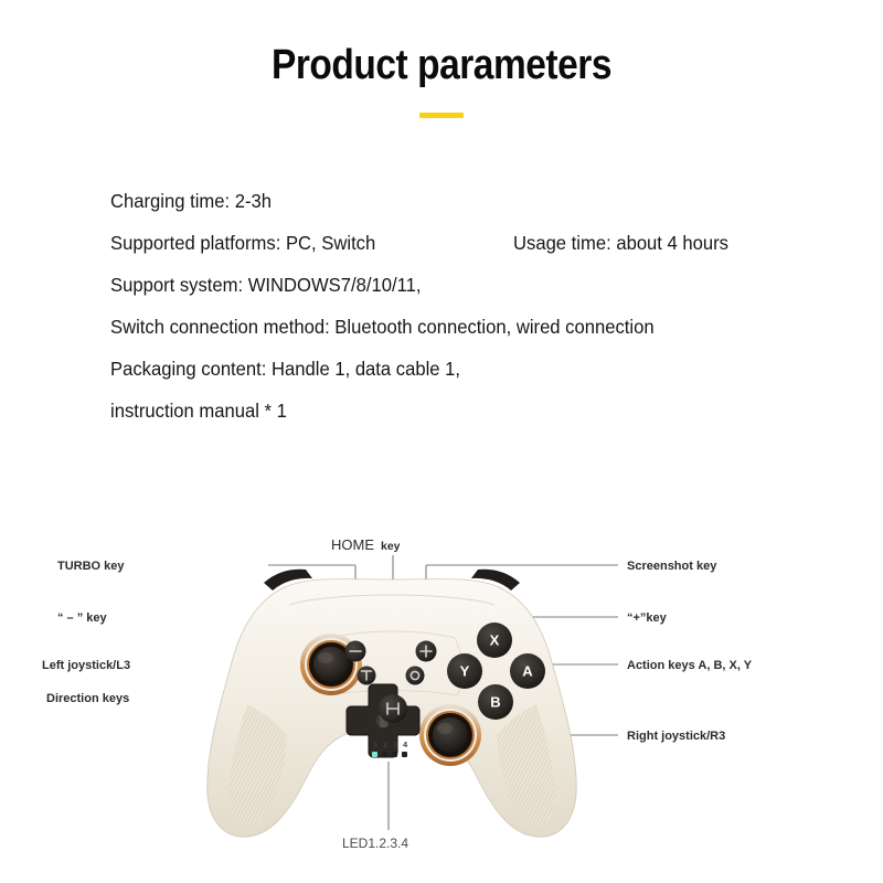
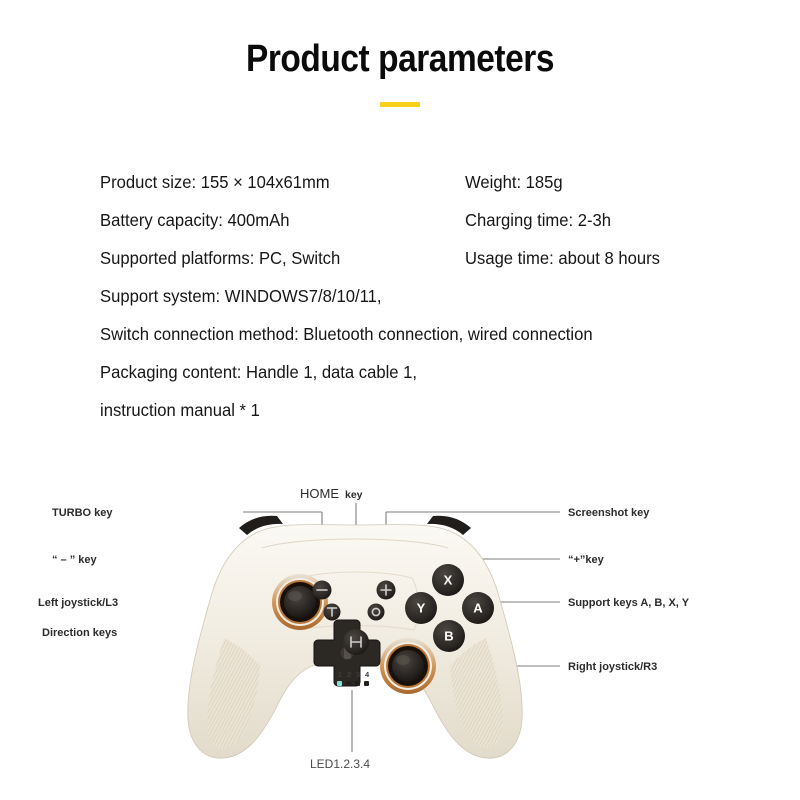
  Product parameters
+ Product size: 155 × 104x61mm
+ Weight: 185g
+ Battery capacity: 400mAh
  Charging time: 2-3h
  Supported platforms: PC, Switch
- Usage time: about 4 hours
+ Usage time: about 8 hours
  Support system: WINDOWS7/8/10/11,
  Switch connection method: Bluetooth connection, wired connection
  Packaging content: Handle 1, data cable 1,
  instruction manual * 1
  X
  Y
  A
  B
  3
  4
  TURBO key
  “ – ” key
  Left joystick/L3
  Direction keys
  HOME
  key
  Screenshot key
  “+”key
- Action keys A, B, X, Y
+ Support keys A, B, X, Y
  Right joystick/R3
  LED1.2.3.4
